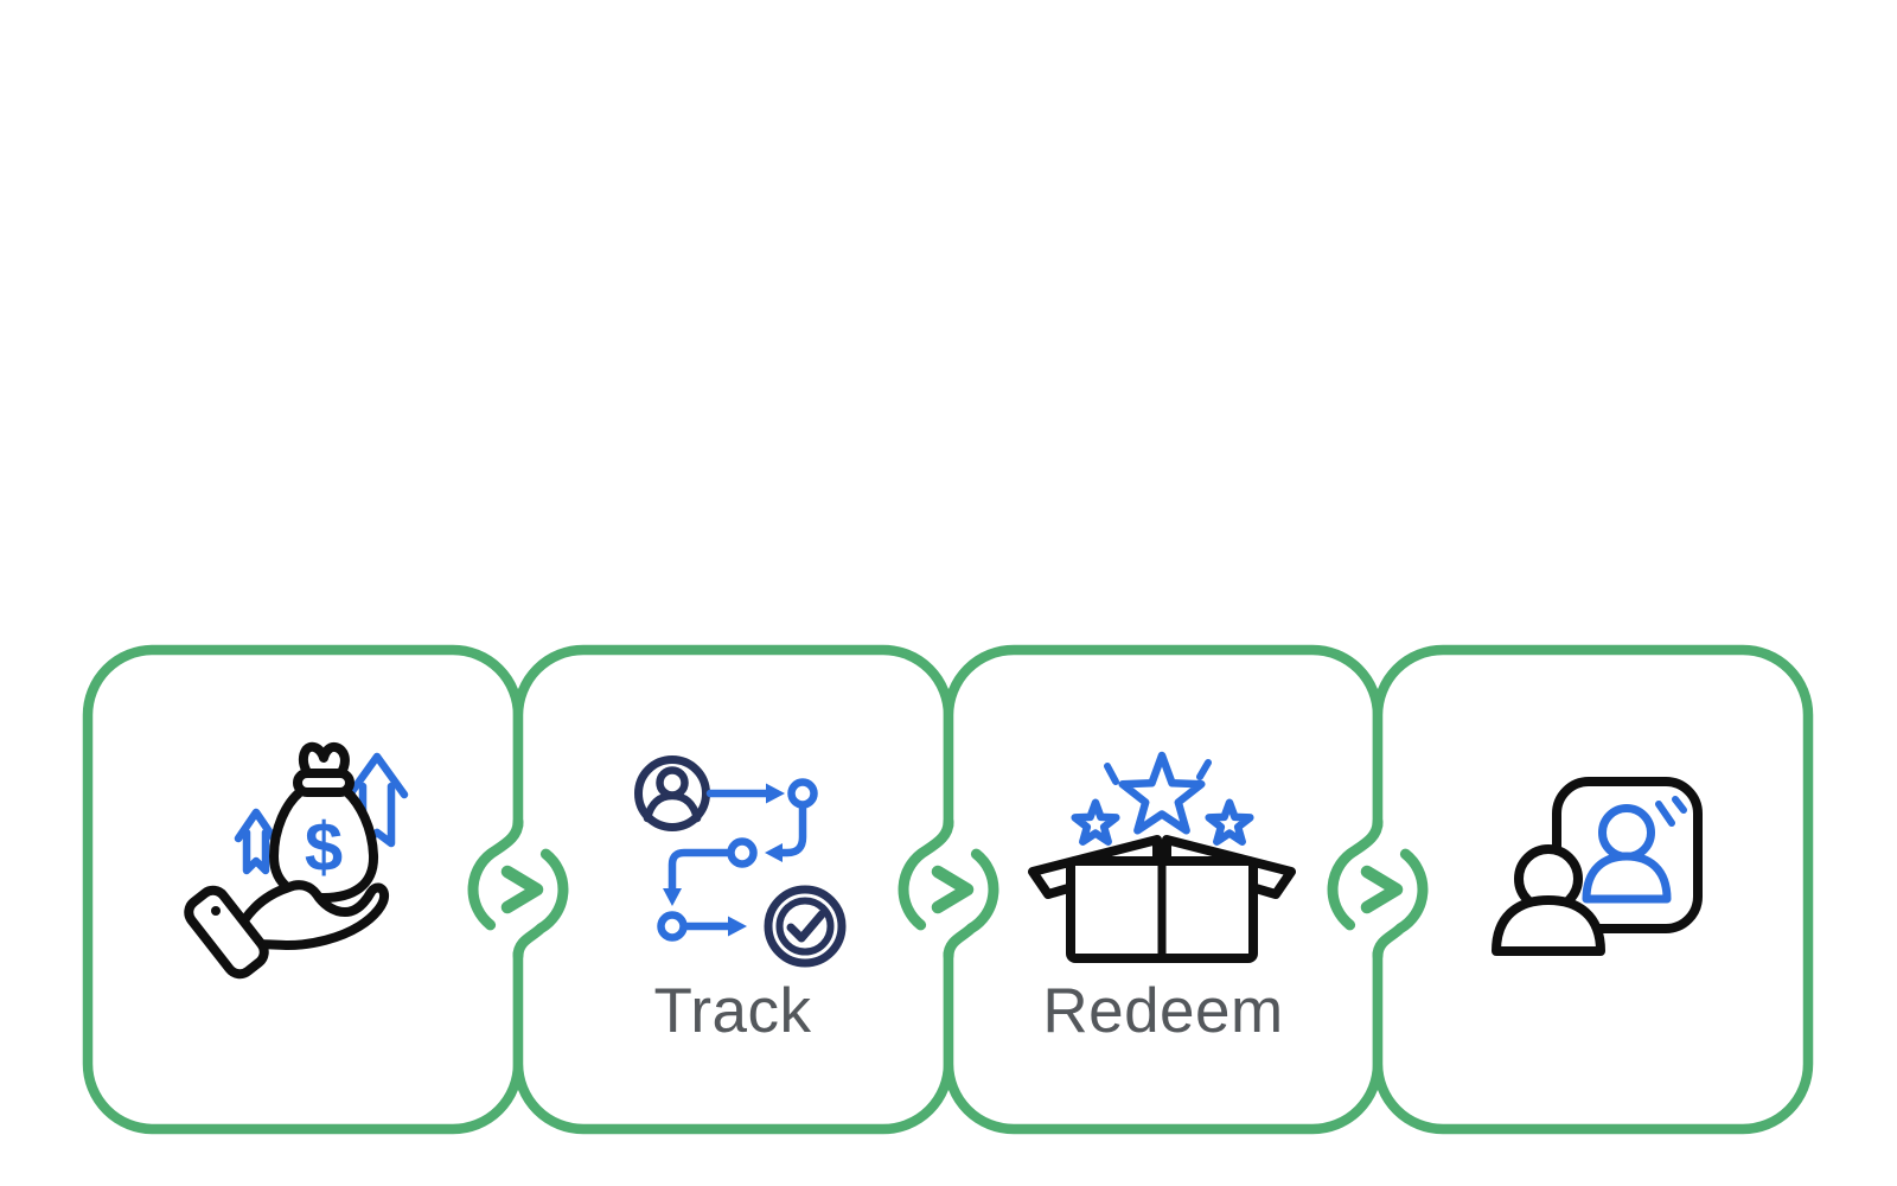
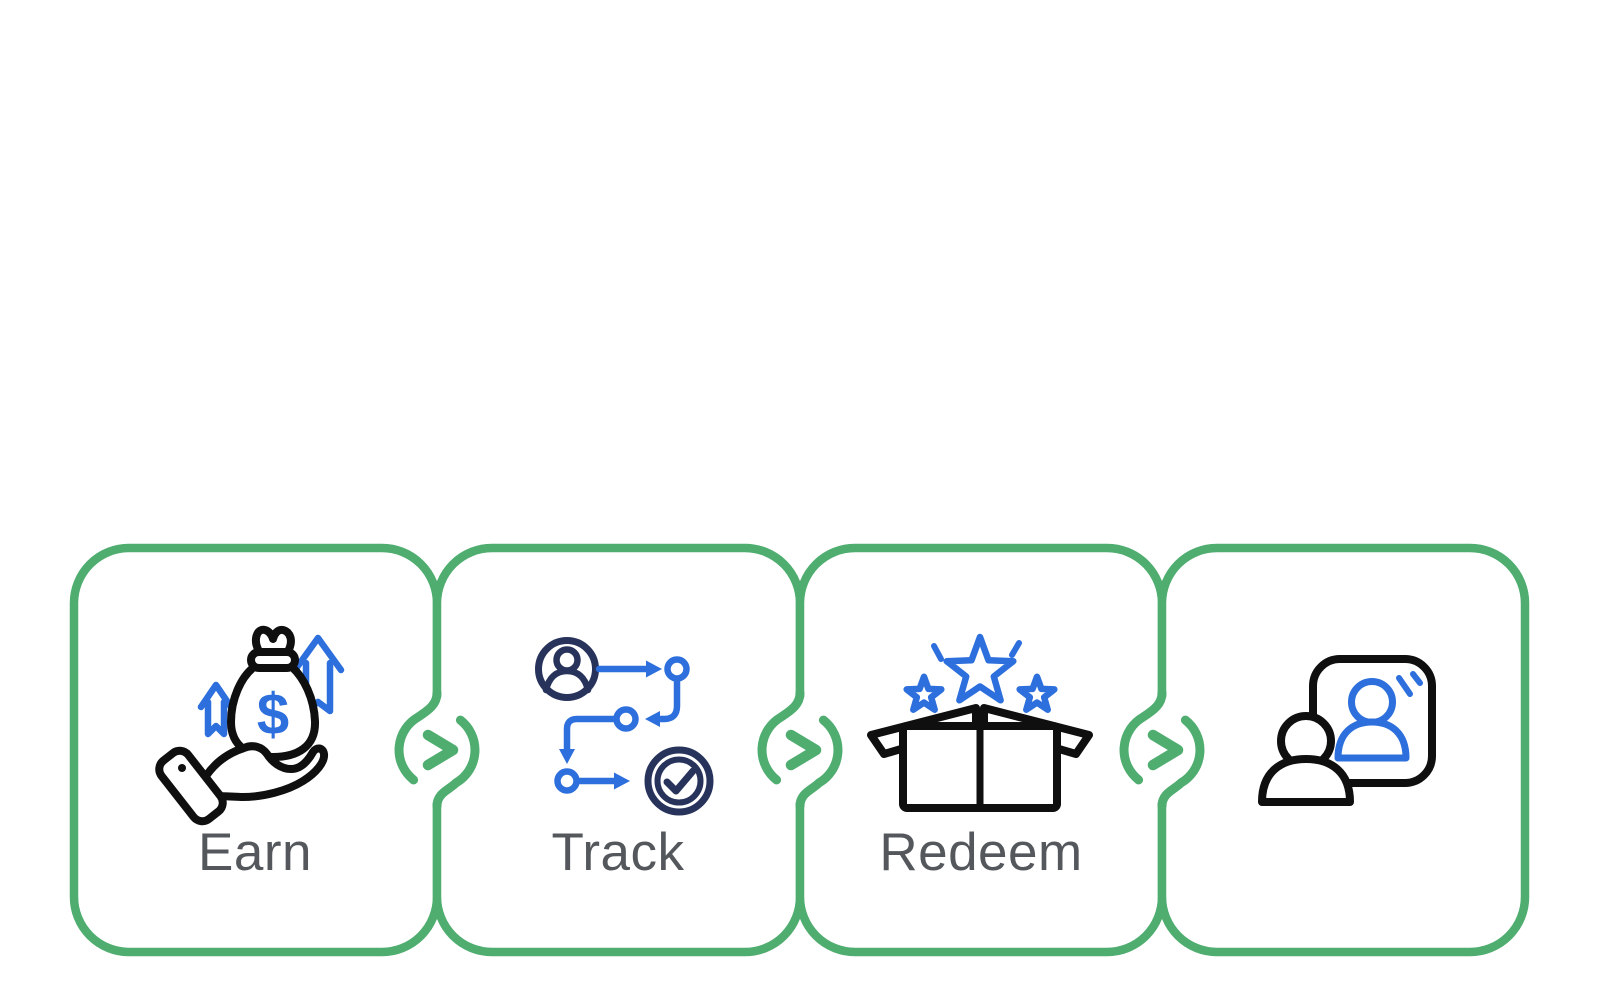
  $
+ Earn
  Track
  Redeem
